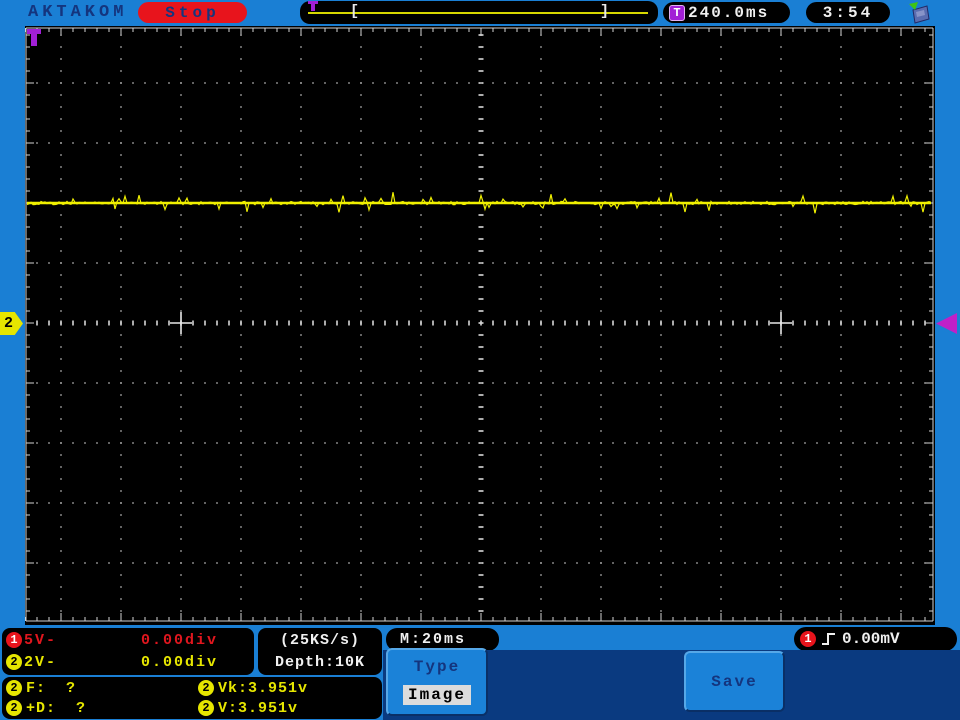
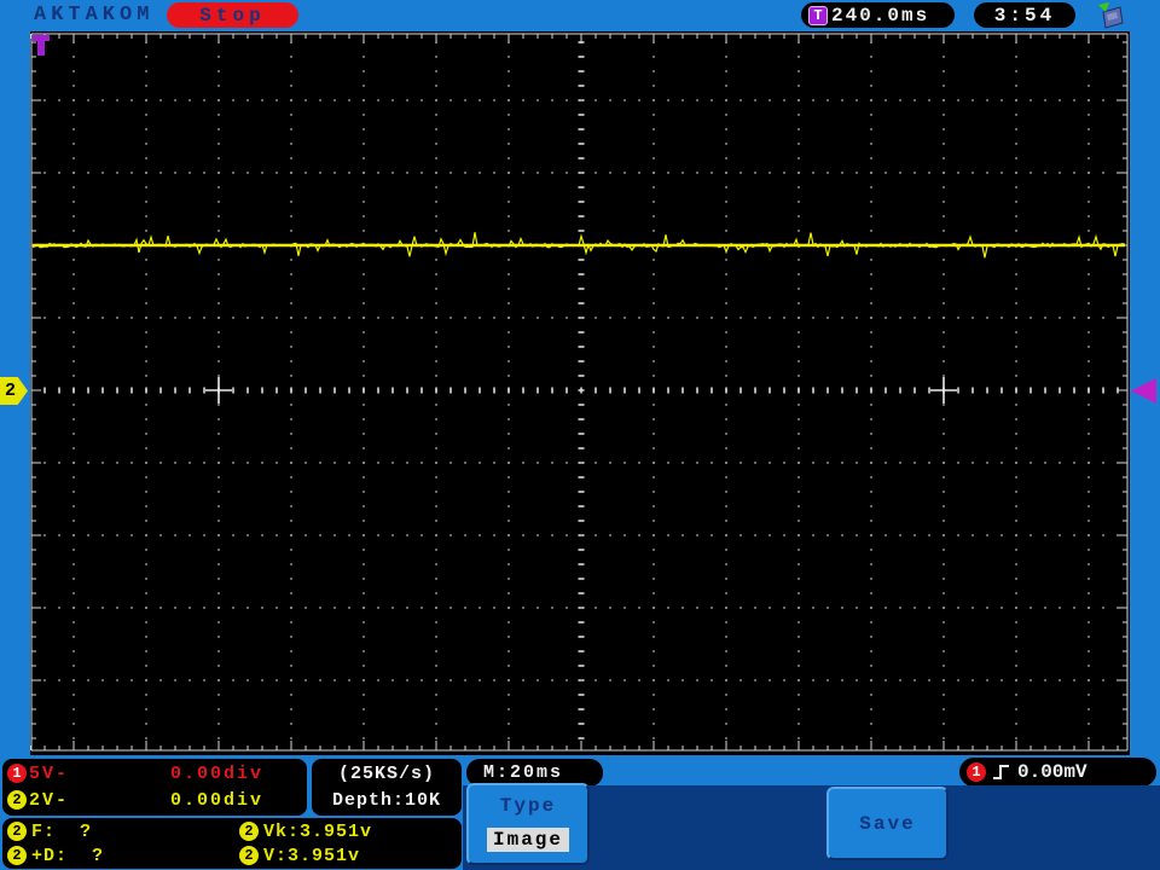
  AKTAKOM
  Stop
- [
- ]
  T
  240.0ms
  3:54
  2
  1
  5V-
  0.00div
  2
  2V-
  0.00div
  (25KS/s)
  Depth:10K
  M:20ms
  1
  0.00mV
  2
  F: ?
  2
  Vk:3.951v
  2
  +D: ?
  2
  V:3.951v
  Type
  Image
  Save
